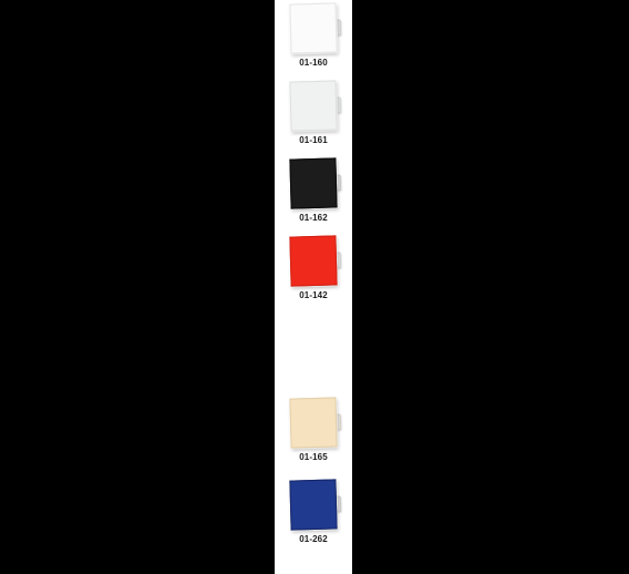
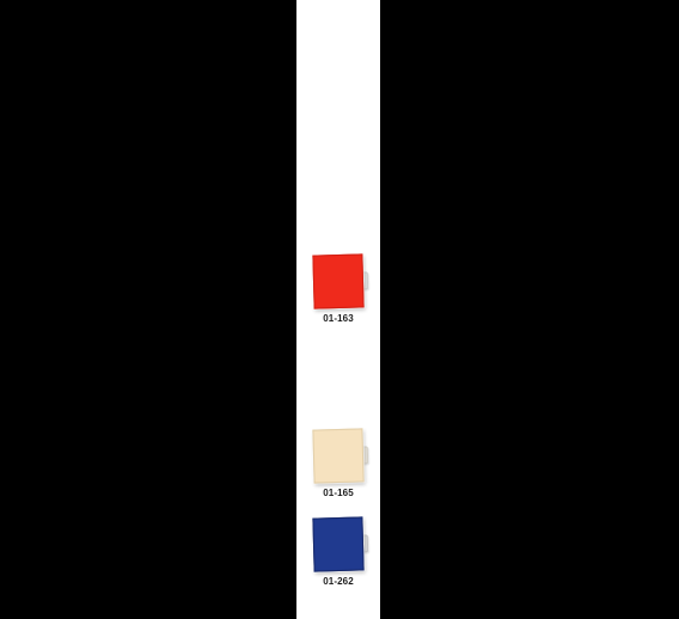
- 01-160
- 01-161
- 01-162
- 01-142
+ 01-163
  01-165
  01-262
